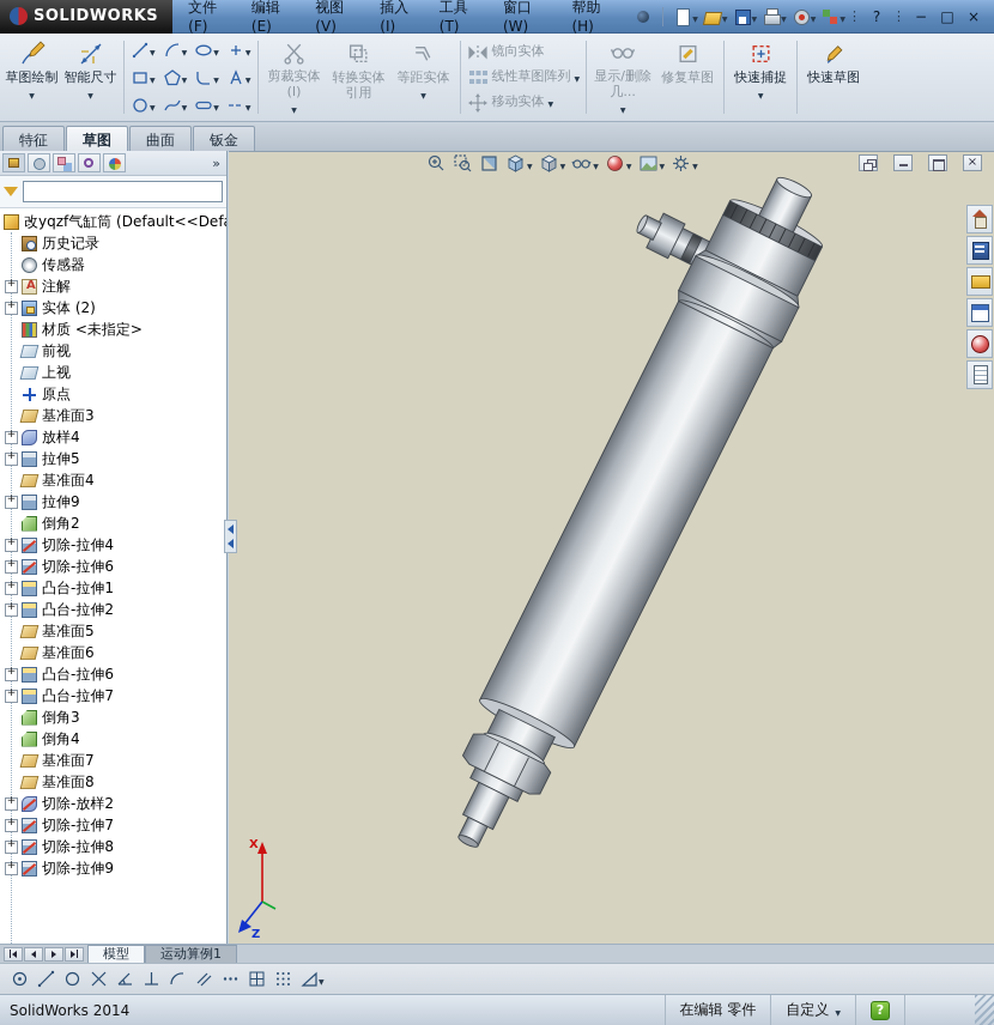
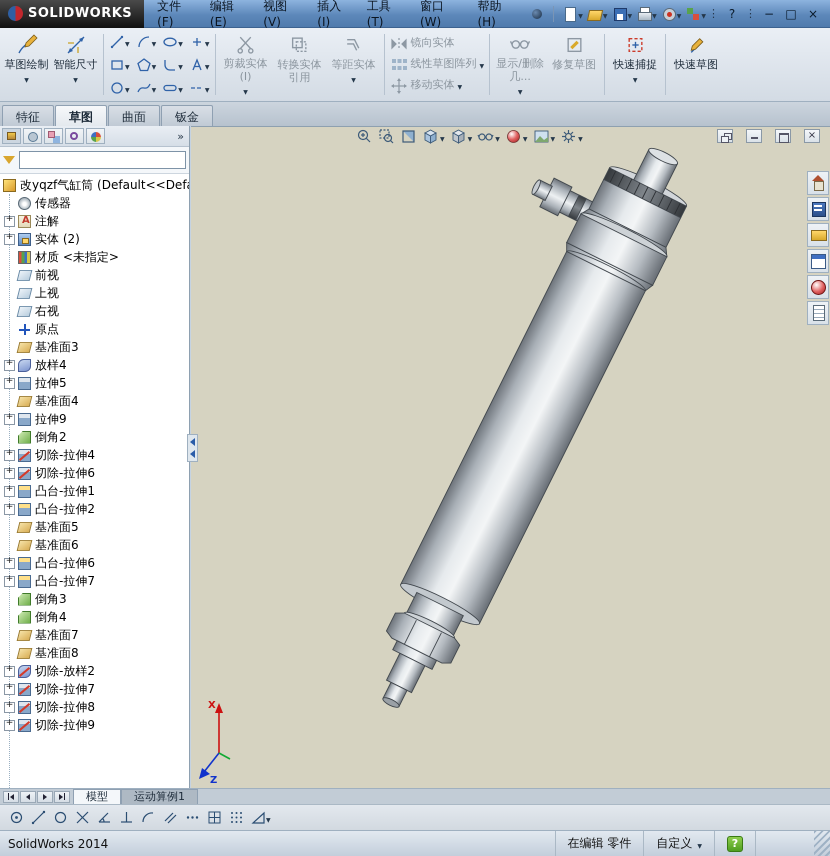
  SOLIDWORKS
  文件(F)
  编辑(E)
  视图(V)
  插入(I)
  工具(T)
  窗口(W)
  帮助(H)
  ⋮
  ?
  ⋮
  −
  □
  ×
  草图绘制
  智能尺寸
  剪裁实体(I)
  转换实体引用
  等距实体
  镜向实体
  线性草图阵列
  移动实体
  显示/删除几...
  修复草图
  快速捕捉
  快速草图
  特征
  草图
  曲面
  钣金
  »
  改yqzf气缸筒 (Default<<Def
- 历史记录
  传感器
  注解
  实体 (2)
  材质 <未指定>
  前视
  上视
+ 右视
  原点
  基准面3
  放样4
  拉伸5
  基准面4
  拉伸9
  倒角2
  切除-拉伸4
  切除-拉伸6
  凸台-拉伸1
  凸台-拉伸2
  基准面5
  基准面6
  凸台-拉伸6
  凸台-拉伸7
  倒角3
  倒角4
  基准面7
  基准面8
  切除-放样2
  切除-拉伸7
  切除-拉伸8
  切除-拉伸9
  ×
  X
  Z
  模型
  运动算例1
  SolidWorks 2014
  在编辑 零件
  自定义
  ?
